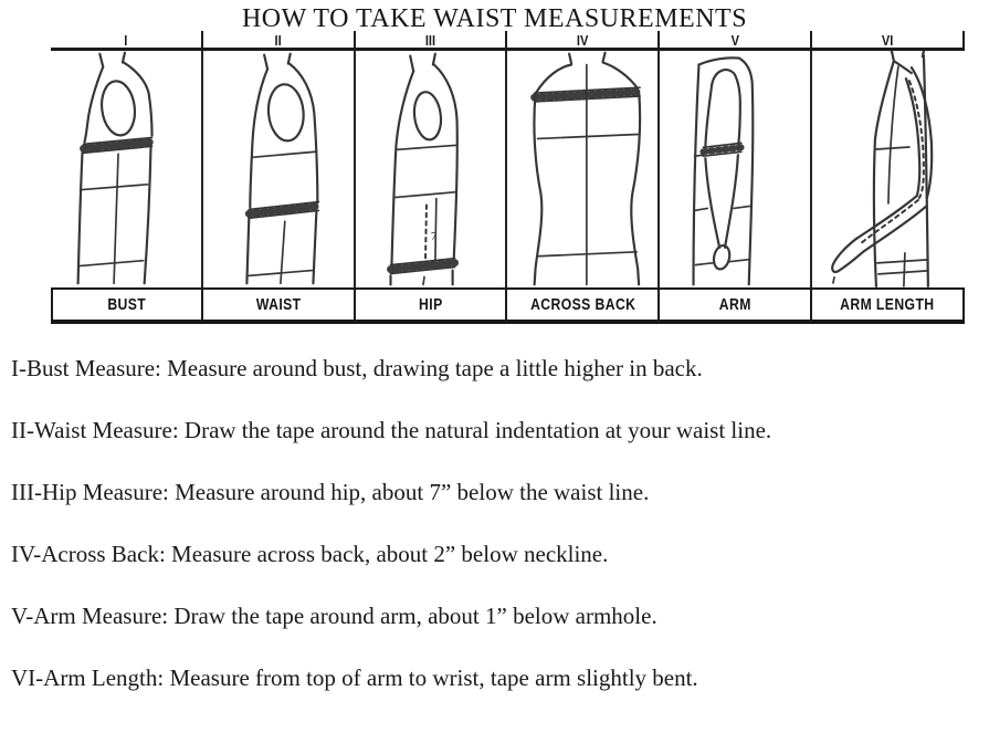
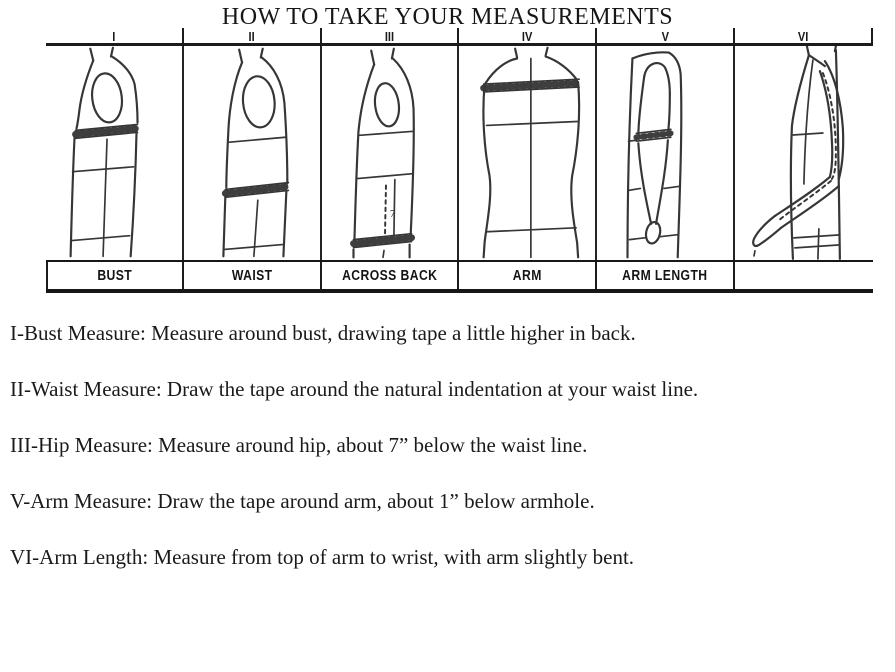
- HOW TO TAKE WAIST MEASUREMENTS
+ HOW TO TAKE YOUR MEASUREMENTS
  I
  II
  III
  IV
  V
  VI
  7
  BUST
  WAIST
- HIP
  ACROSS BACK
  ARM
  ARM LENGTH
  I-Bust Measure: Measure around bust, drawing tape a little higher in back.
  II-Waist Measure: Draw the tape around the natural indentation at your waist line.
  III-Hip Measure: Measure around hip, about 7” below the waist line.
- IV-Across Back: Measure across back, about 2” below neckline.
  V-Arm Measure: Draw the tape around arm, about 1” below armhole.
- VI-Arm Length: Measure from top of arm to wrist, tape arm slightly bent.
+ VI-Arm Length: Measure from top of arm to wrist, with arm slightly bent.
